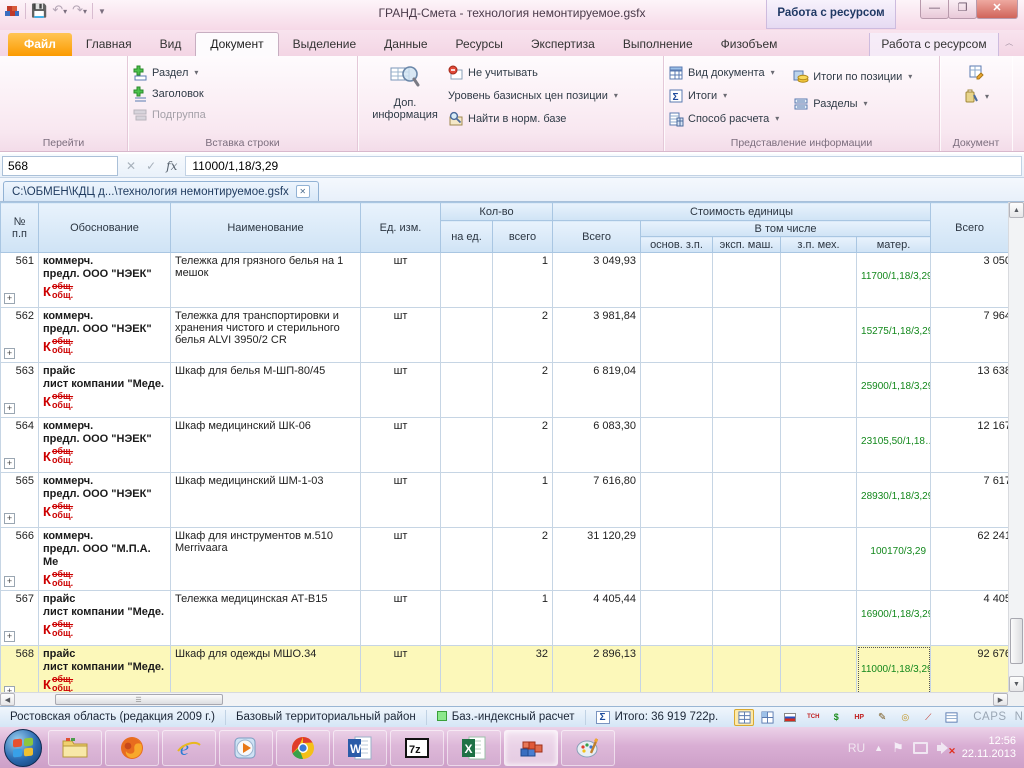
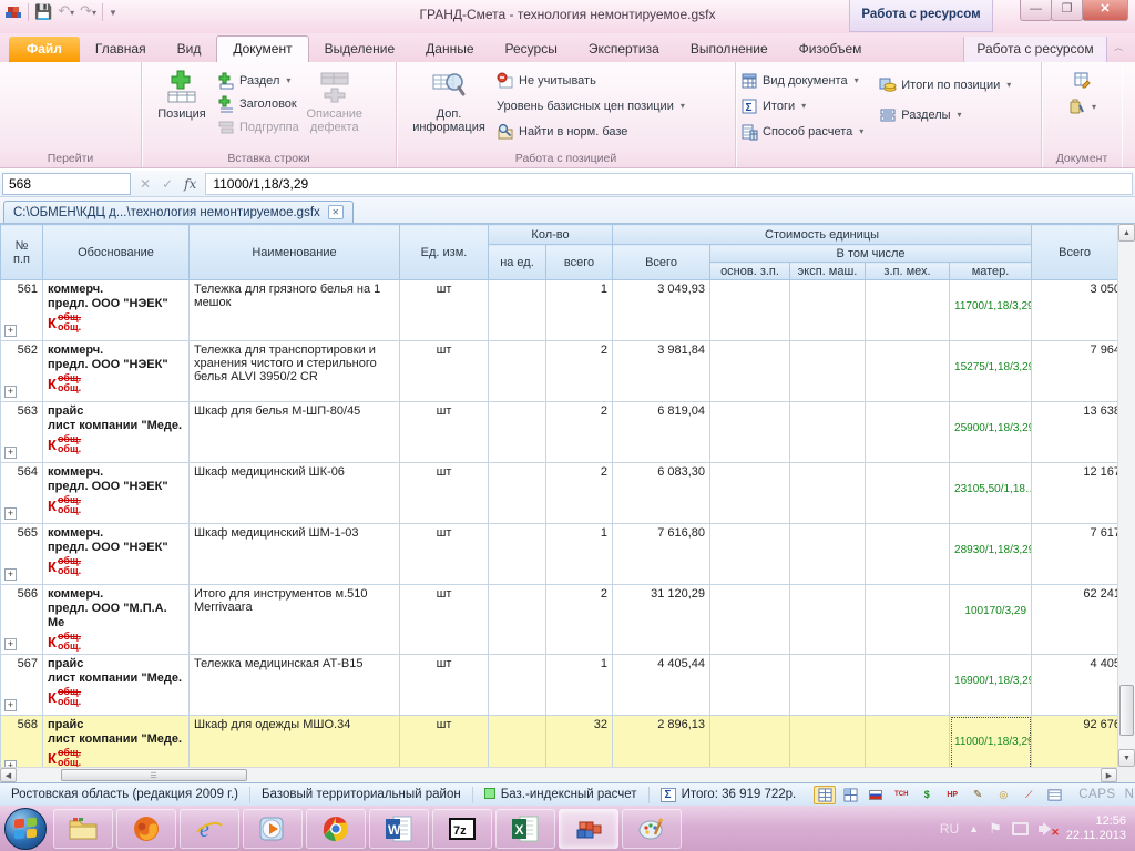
  💾
  ↶▾
  ↷▾
  ▼
  ГРАНД-Смета - технология немонтируемое.gsfx
  Работа с ресурсом
  —
  ❐
  ✕
  Файл
  Главная
  Вид
  Документ
  Выделение
  Данные
  Ресурсы
  Экспертиза
  Выполнение
  Физобъем
  Работа с ресурсом
  ︿
  Перейти
+ Позиция
  Раздел
  ▾
  Заголовок
  Подгруппа
+ Описание
+ дефекта
  Вставка строки
  Доп.
  информация
  Не учитывать
  Уровень базисных цен позиции
  ▾
  Найти в норм. базе
+ Работа с позицией
  Вид документа
  ▾
  Σ
  Итоги
  ▾
  Способ расчета
  ▾
  Итоги по позиции
  ▾
  Разделы
  ▾
- Представление информации
  ▾
  Документ
  568
  ✕
  ✓
  fx
  11000/1,18/3,29
  C:\ОБМЕН\КДЦ д...\технология немонтируемое.gsfx
  ✕
  №п.п	Обоснование	Наименование	Ед. изм.	Кол-во	Стоимость единицы	Всего
  на ед.	всего	Всего	В том числе
  основ. з.п.	эксп. маш.	з.п. мех.	матер.
  561 +	коммерч. предл. ООО "НЭЕК" К общ. общ.	Тележка для грязного белья на 1 мешок	шт		1	3 049,93				11700/1,18/3,29	3 05
  562 +	коммерч. предл. ООО "НЭЕК" К общ. общ.	Тележка для транспортировки и хранения чистого и стерильного белья ALVI 3950/2 CR	шт		2	3 981,84				15275/1,18/3,2	7 96
  563 +	прайс лист компании "Меде. К общ. общ.	Шкаф для белья М-ШП-80/45	шт		2	6 819,04				25900/1,18/3,2	13 63
  564 +	коммерч. предл. ООО "НЭЕК" К общ. общ.	Шкаф медицинский ШК-06	шт		2	6 083,30				23105,50/1,18…	12 16
  565 +	коммерч. предл. ООО "НЭЕК" К общ. общ.	Шкаф медицинский ШМ-1-03	шт		1	7 616,80				28930/1,18/3,2	7 61
- 566 +	коммерч. предл. ООО "М.П.А. Ме К общ. общ.	Шкаф для инструментов м.510 Merrivaara	шт		2	31 120,29				100170/3,29	62 24
+ 566 +	коммерч. предл. ООО "М.П.А. Ме К общ. общ.	Итого для инструментов м.510 Merrivaara	шт		2	31 120,29				100170/3,29	62 24
  567 +	прайс лист компании "Меде. К общ. общ.	Тележка медицинская АТ-В15	шт		1	4 405,44				16900/1,18/3,2	4 40
  568 +	прайс лист компании "Меде. К общ. общ.	Шкаф для одежды МШО.34	шт		32	2 896,13				11000/1,18/3,29	92 67
  Ростовская область (редакция 2009 г.)
  Базовый территориальный район
  Баз.-индексный расчет
  Σ Итого: 36 919 722р.
  $
  ✎
  ◎
  ⟋
  CAPS
  e
  W
  7z
  X
  RU
  ▲
  ⚑
  ✕
  12:56
  22.11.2013
